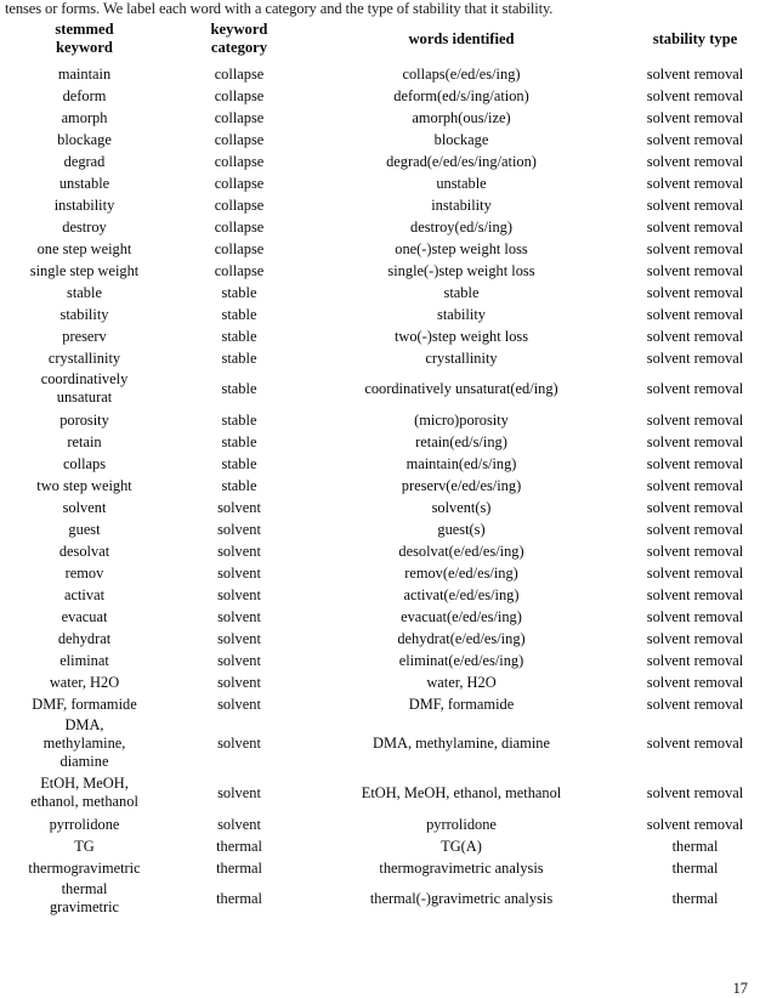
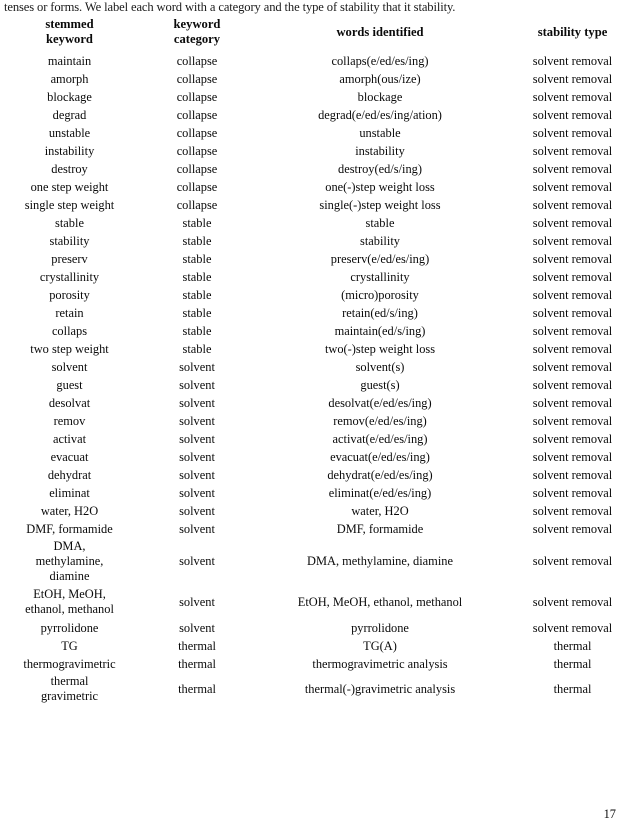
  tenses or forms. We label each word with a category and the type of stability that it stability.
  stemmed keyword	keyword category	words identified	stability type
  maintain	collapse	collaps(e/ed/es/ing)	solvent removal
- deform	collapse	deform(ed/s/ing/ation)	solvent removal
  amorph	collapse	amorph(ous/ize)	solvent removal
  blockage	collapse	blockage	solvent removal
  degrad	collapse	degrad(e/ed/es/ing/ation)	solvent removal
  unstable	collapse	unstable	solvent removal
  instability	collapse	instability	solvent removal
  destroy	collapse	destroy(ed/s/ing)	solvent removal
  one step weight	collapse	one(-)step weight loss	solvent removal
  single step weight	collapse	single(-)step weight loss	solvent removal
  stable	stable	stable	solvent removal
  stability	stable	stability	solvent removal
- preserv	stable	two(-)step weight loss	solvent removal
+ preserv	stable	preserv(e/ed/es/ing)	solvent removal
  crystallinity	stable	crystallinity	solvent removal
- coordinatively unsaturat	stable	coordinatively unsaturat(ed/ing)	solvent removal
  porosity	stable	(micro)porosity	solvent removal
  retain	stable	retain(ed/s/ing)	solvent removal
  collaps	stable	maintain(ed/s/ing)	solvent removal
- two step weight	stable	preserv(e/ed/es/ing)	solvent removal
+ two step weight	stable	two(-)step weight loss	solvent removal
  solvent	solvent	solvent(s)	solvent removal
  guest	solvent	guest(s)	solvent removal
  desolvat	solvent	desolvat(e/ed/es/ing)	solvent removal
  remov	solvent	remov(e/ed/es/ing)	solvent removal
  activat	solvent	activat(e/ed/es/ing)	solvent removal
  evacuat	solvent	evacuat(e/ed/es/ing)	solvent removal
  dehydrat	solvent	dehydrat(e/ed/es/ing)	solvent removal
  eliminat	solvent	eliminat(e/ed/es/ing)	solvent removal
  water, H2O	solvent	water, H2O	solvent removal
  DMF, formamide	solvent	DMF, formamide	solvent removal
  DMA, methylamine, diamine	solvent	DMA, methylamine, diamine	solvent removal
  EtOH, MeOH, ethanol, methanol	solvent	EtOH, MeOH, ethanol, methanol	solvent removal
  pyrrolidone	solvent	pyrrolidone	solvent removal
  TG	thermal	TG(A)	thermal
  thermogravimetric	thermal	thermogravimetric analysis	thermal
  thermal gravimetric	thermal	thermal(-)gravimetric analysis	thermal
  17
